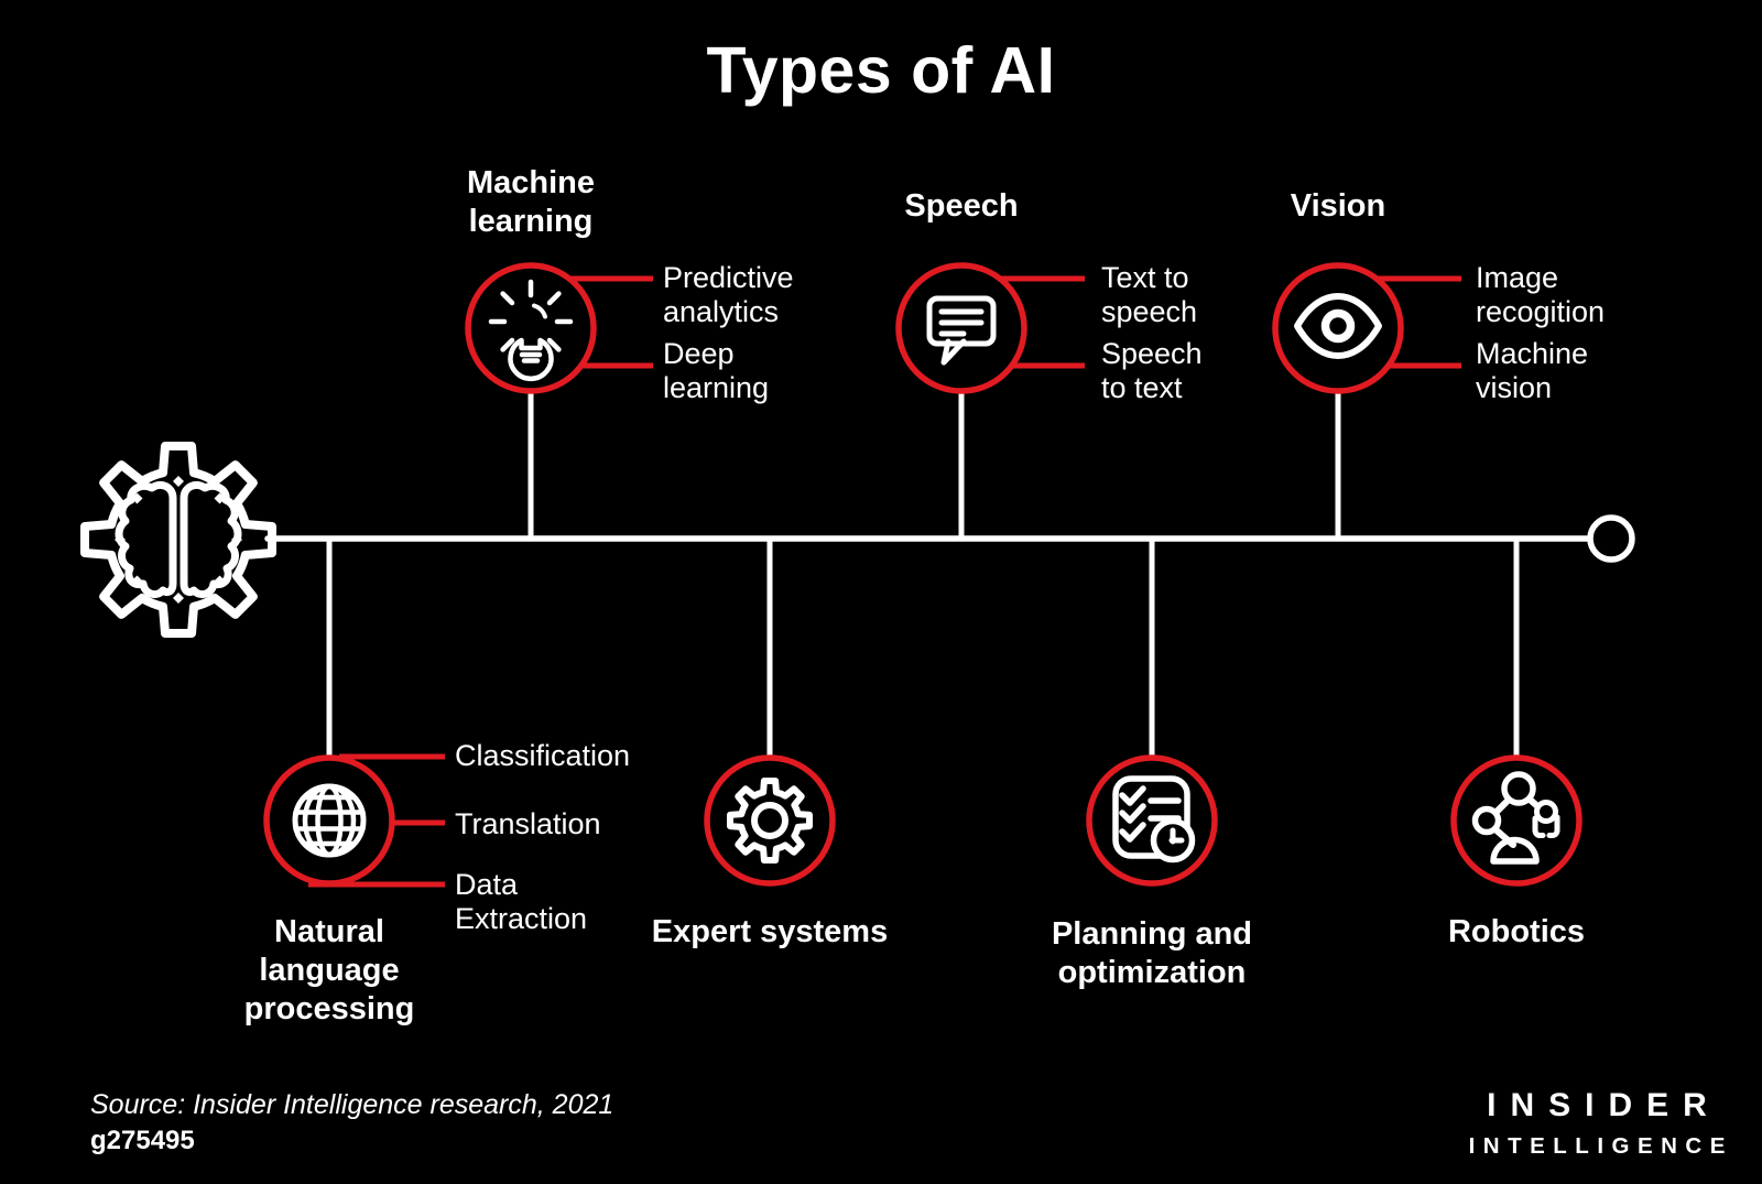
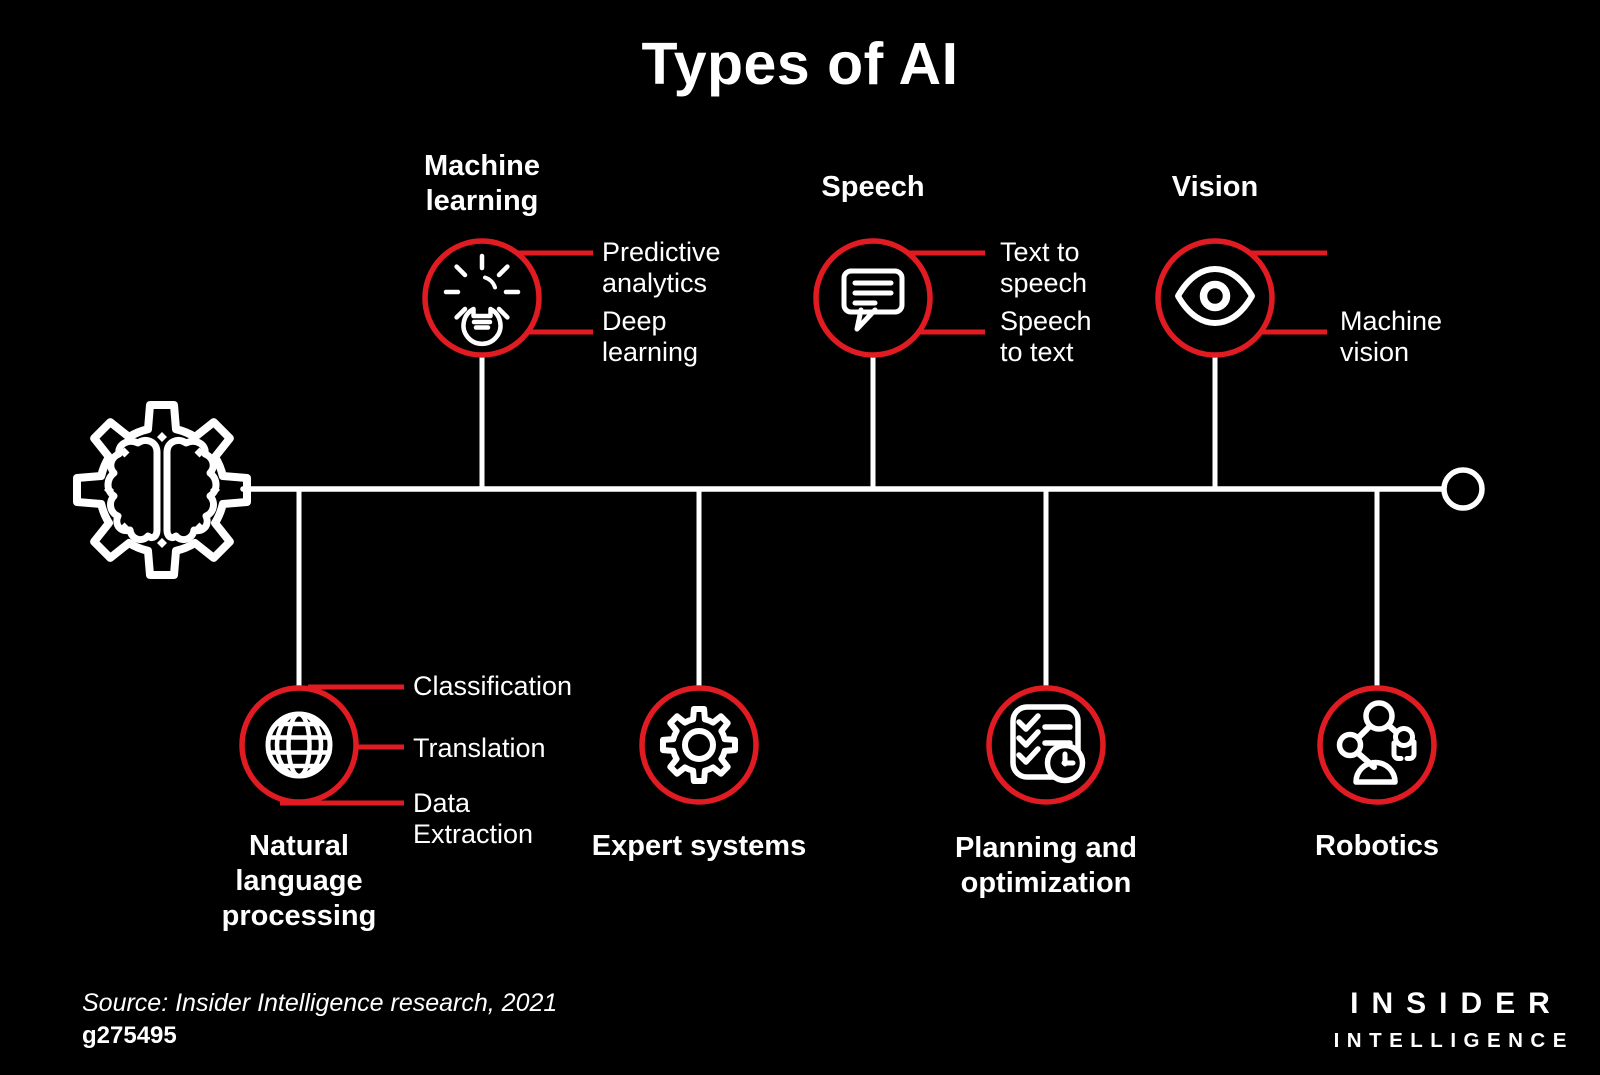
  Types of AI
  Machine learning
  Speech
  Vision
  Predictive analytics
  Deep learning
  Text to speech
  Speech to text
- Image recogition
  Machine vision
  Classification
  Translation
  Data Extraction
  Natural language processing
  Expert systems
  Planning and optimization
  Robotics
  Source: Insider Intelligence research, 2021
  g275495
  INSIDER
  INTELLIGENCE
